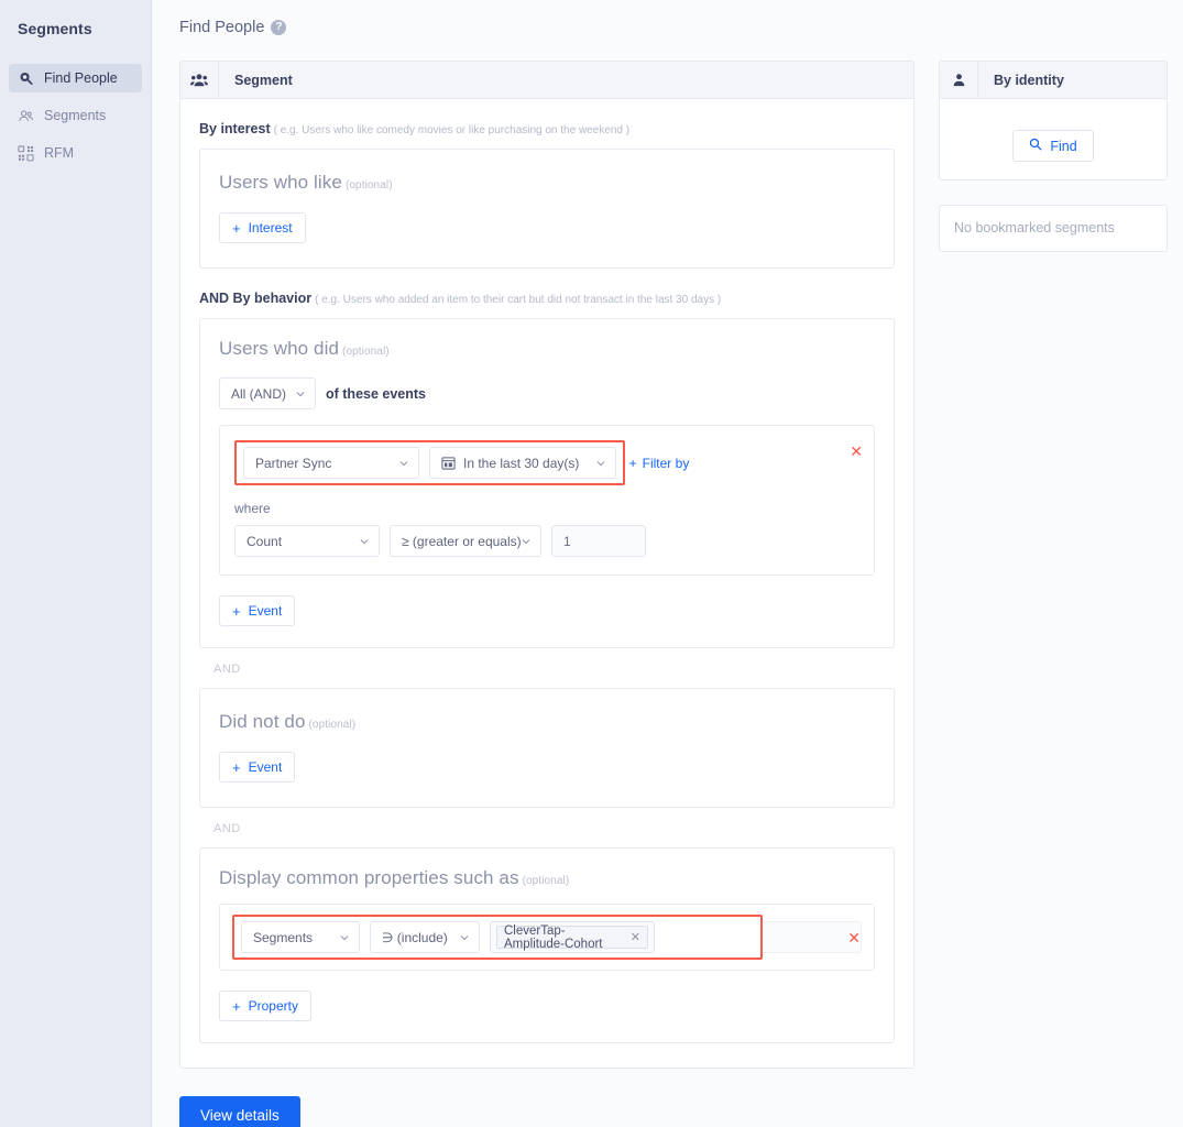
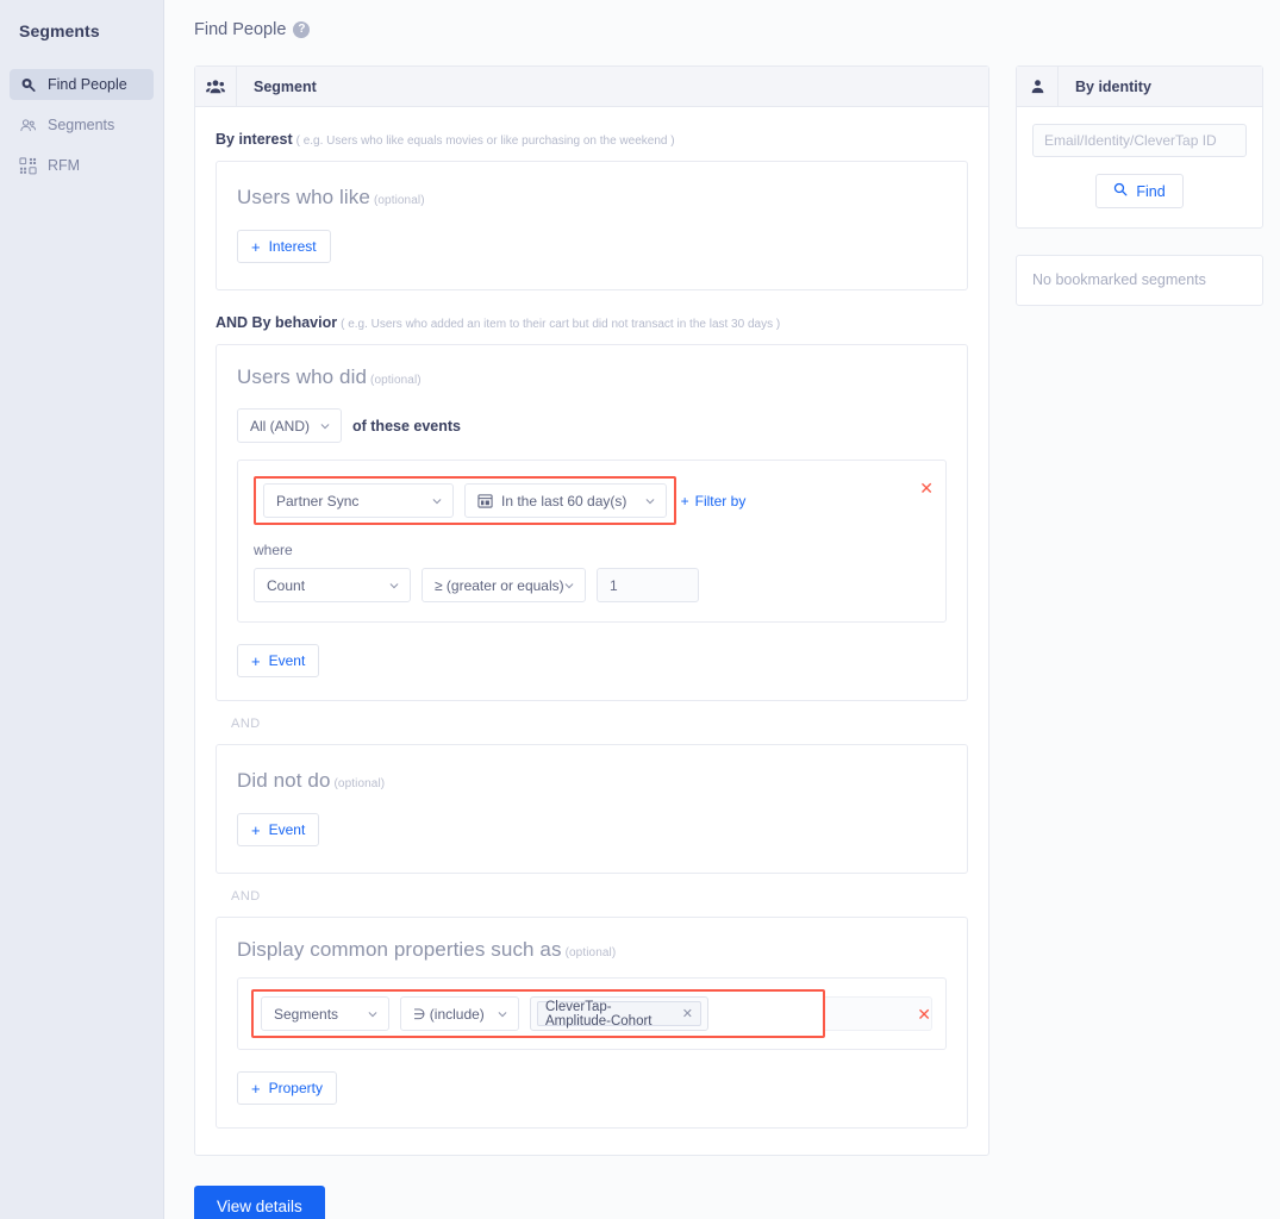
  Segments
  Find People
  Segments
  RFM
  Find People
  ?
  Segment
- By interest ( e.g. Users who like comedy movies or like purchasing on the weekend )
+ By interest ( e.g. Users who like equals movies or like purchasing on the weekend )
  Users who like (optional)
  +
  Interest
  AND By behavior ( e.g. Users who added an item to their cart but did not transact in the last 30 days )
  Users who did (optional)
  All (AND)
  of these events
  Partner Sync
- In the last 30 day(s)
+ In the last 60 day(s)
  ✕
  +
  Filter by
  where
  Count
  ≥ (greater or equals)
  1
  +
  Event
  AND
  Did not do (optional)
  +
  Event
  AND
  Display common properties such as (optional)
  Segments
  ∋ (include)
  CleverTap-Amplitude-Cohort
  ✕
  ✕
  +
  Property
  View details
  By identity
+ Email/Identity/CleverTap ID
  Find
  No bookmarked segments
